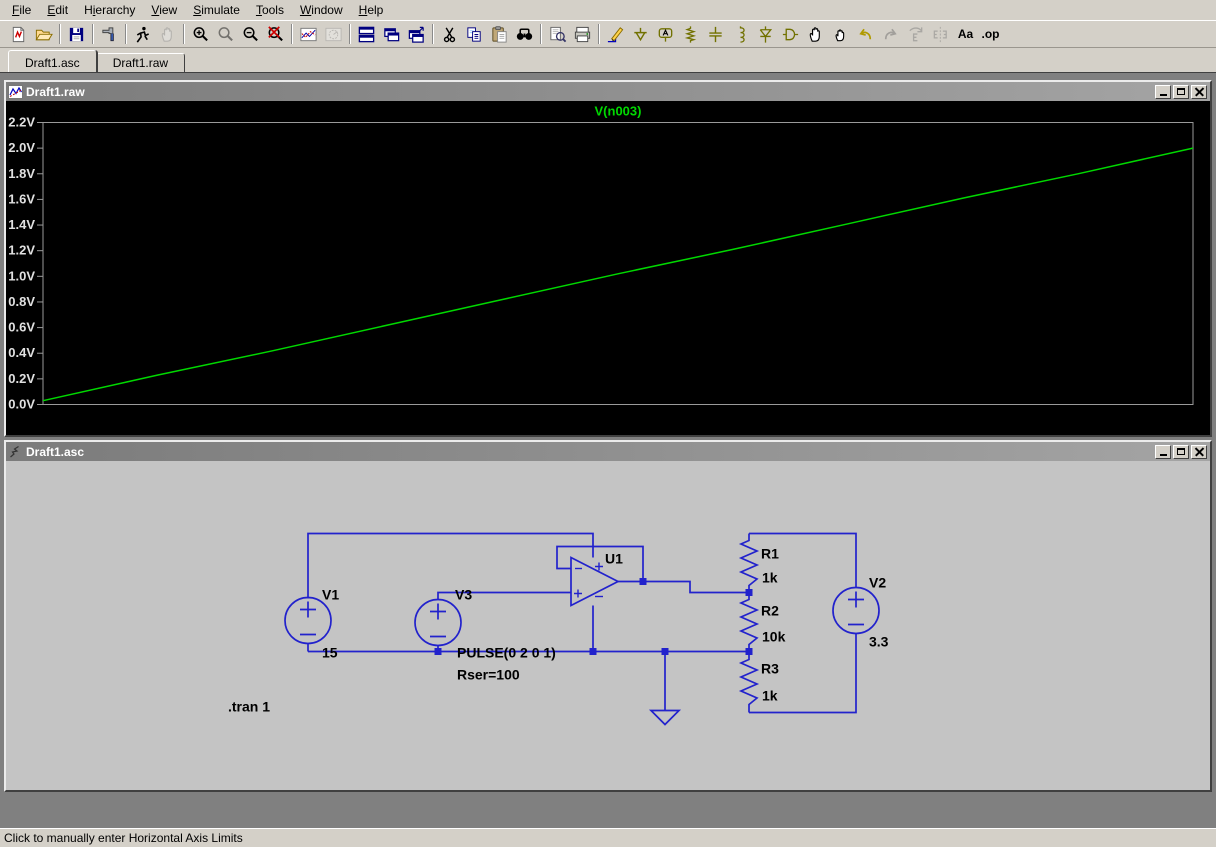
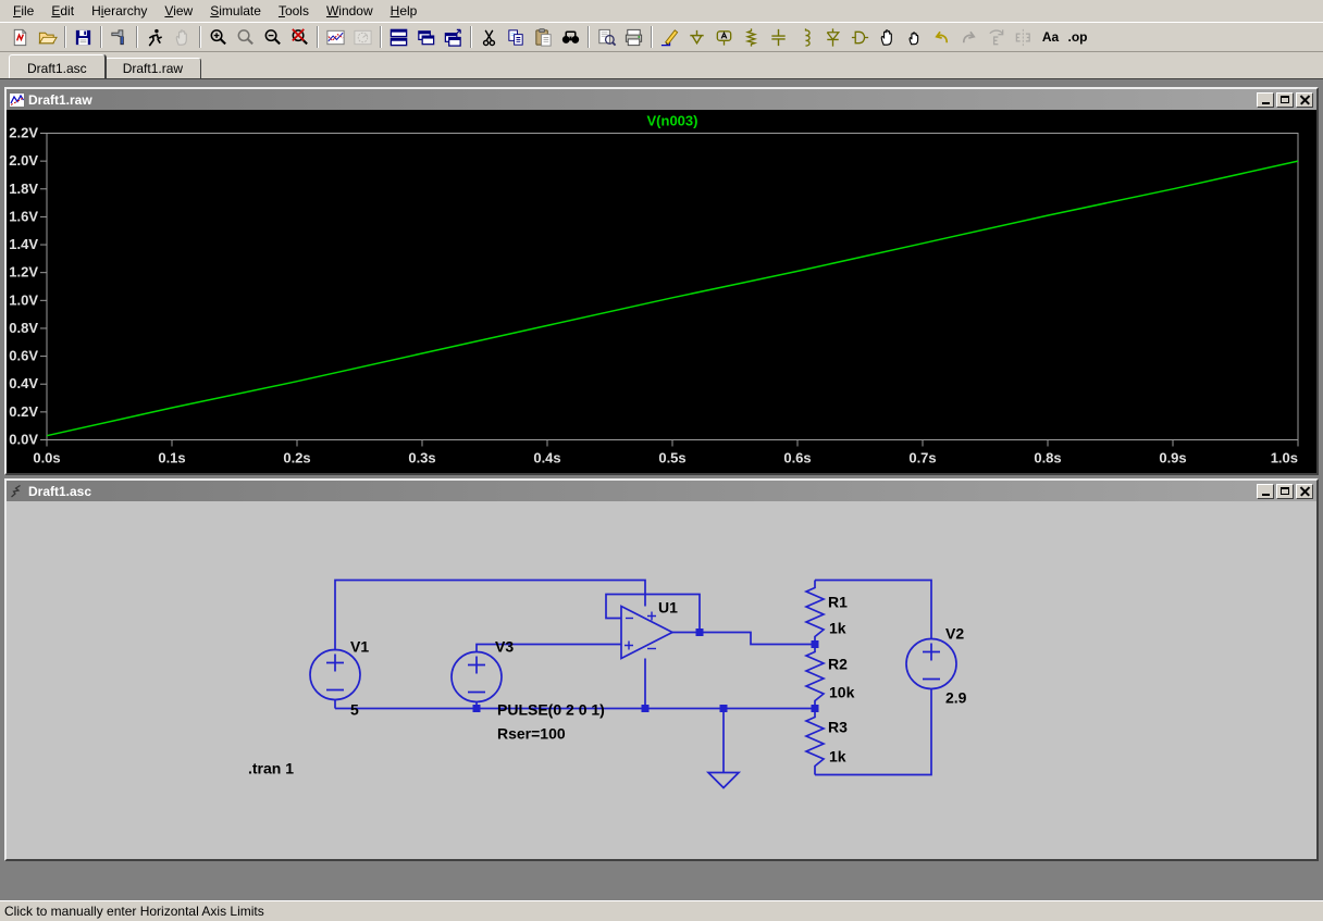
  File
  Edit
  Hierarchy
  View
  Simulate
  Tools
  Window
  Help
  Aa
  .op
  Draft1.asc
  Draft1.raw
  Draft1.raw
  0.0V
  0.2V
  0.4V
  0.6V
  0.8V
  1.0V
  1.2V
  1.4V
  1.6V
  1.8V
  2.0V
  2.2V
+ 0.0s
+ 0.1s
+ 0.2s
+ 0.3s
+ 0.4s
+ 0.5s
+ 0.6s
+ 0.7s
+ 0.8s
+ 0.9s
+ 1.0s
  V(n003)
  Draft1.asc
  V1
- 15
+ 5
  V3
  PULSE(0 2 0 1)
  Rser=100
  U1
  R1
  1k
  R2
  10k
  R3
  1k
  V2
- 3.3
+ 2.9
  .tran 1
  Click to manually enter Horizontal Axis Limits
